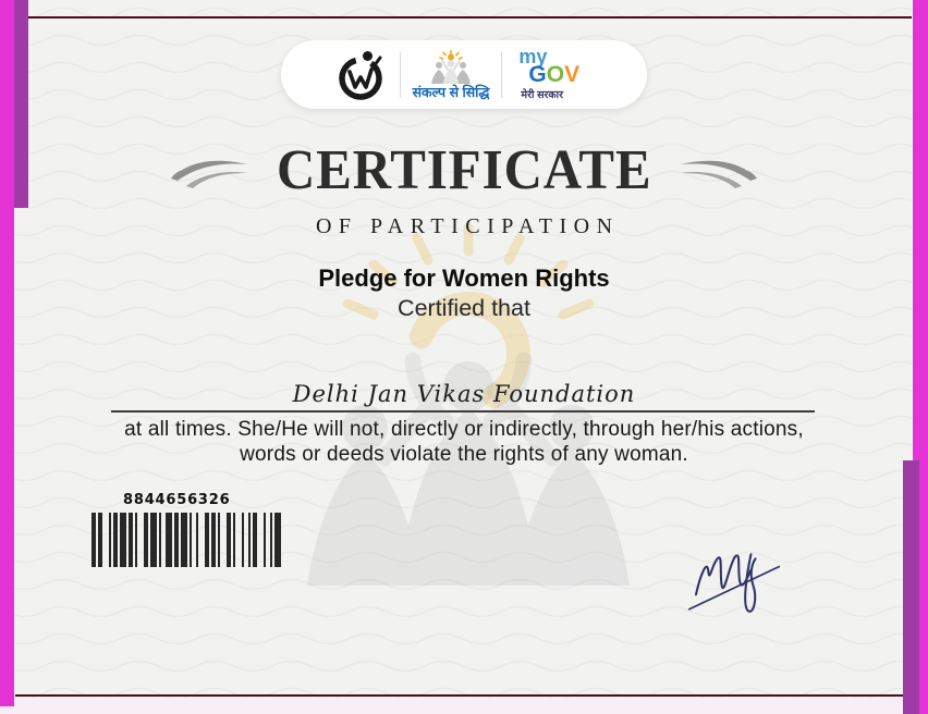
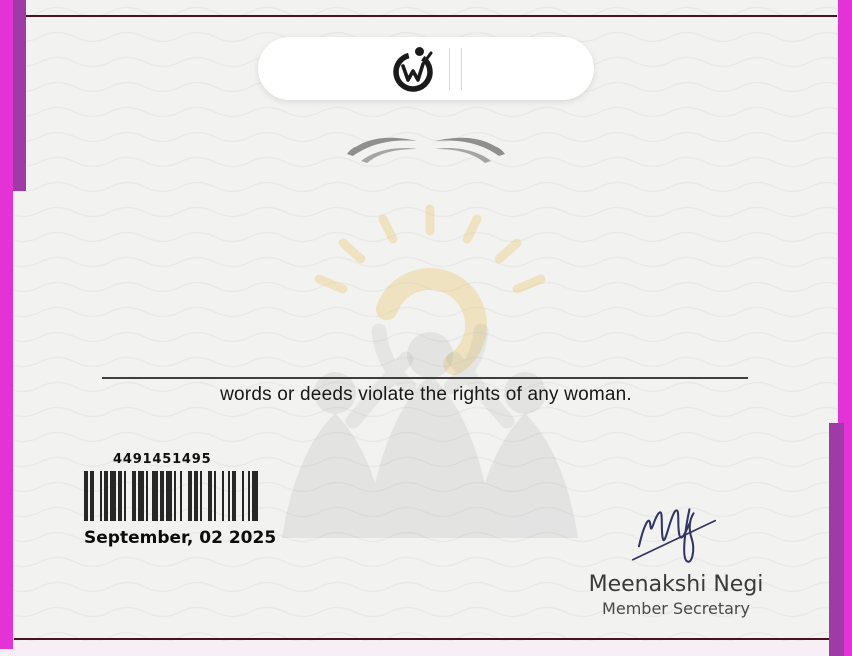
- संकल्प से सिद्धि
- my
- GOV
- मेरी सरकार
- CERTIFICATE
- OF PARTICIPATION
- Pledge for Women Rights
- Certified that
- Delhi Jan Vikas Foundation
- at all times. She/He will not, directly or indirectly, through her/his actions,
  words or deeds violate the rights of any woman.
- 8844656326
+ 4491451495
+ September, 02 2025
+ Meenakshi Negi
+ Member Secretary
